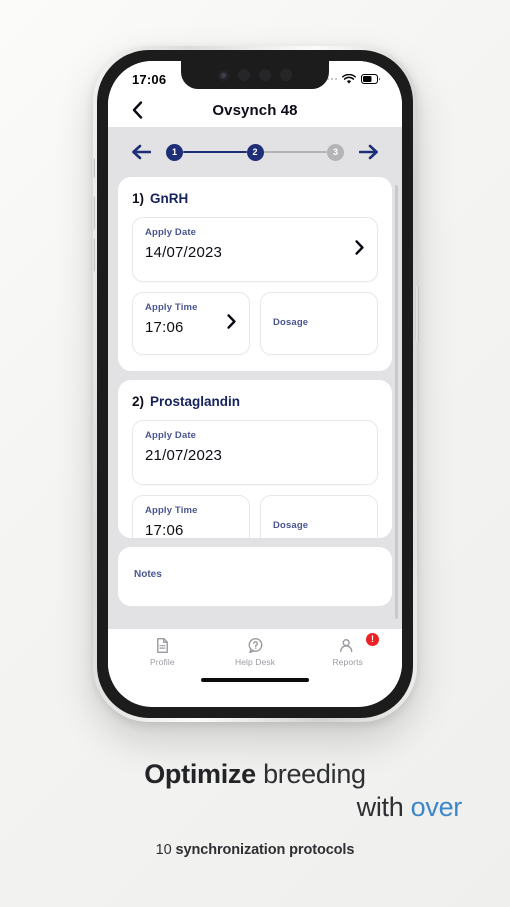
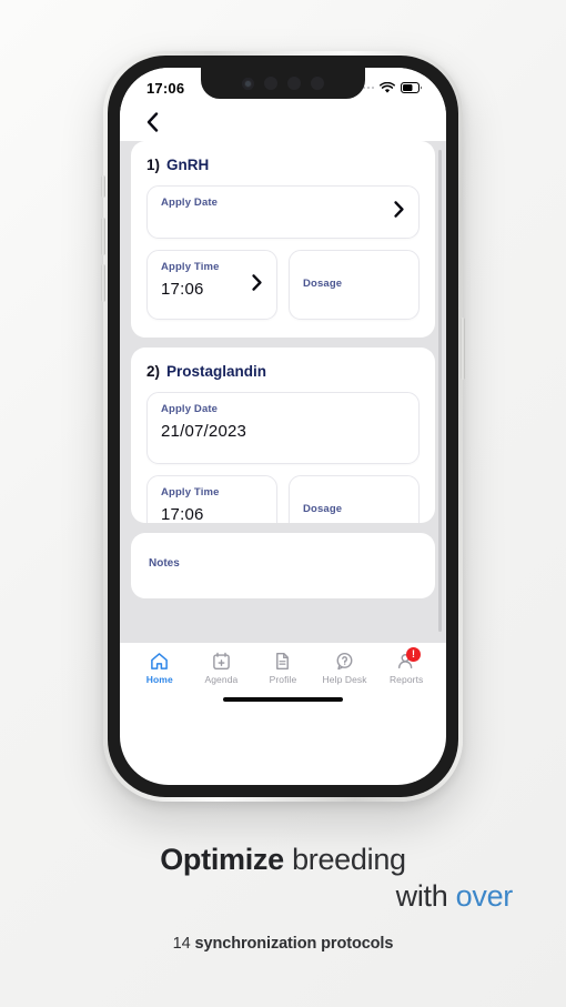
  17:06
- Ovsynch 48
- 1
- 2
- 3
  1)
  GnRH
  Apply Date
- 14/07/2023
  Apply Time
  17:06
  Dosage
  2)
  Prostaglandin
  Apply Date
  21/07/2023
  Apply Time
  17:06
  Dosage
  Notes
+ Home
+ Agenda
  Profile
  Help Desk
  !
  Reports
  Optimize breeding
  with over
- 10 synchronization protocols
+ 14 synchronization protocols
